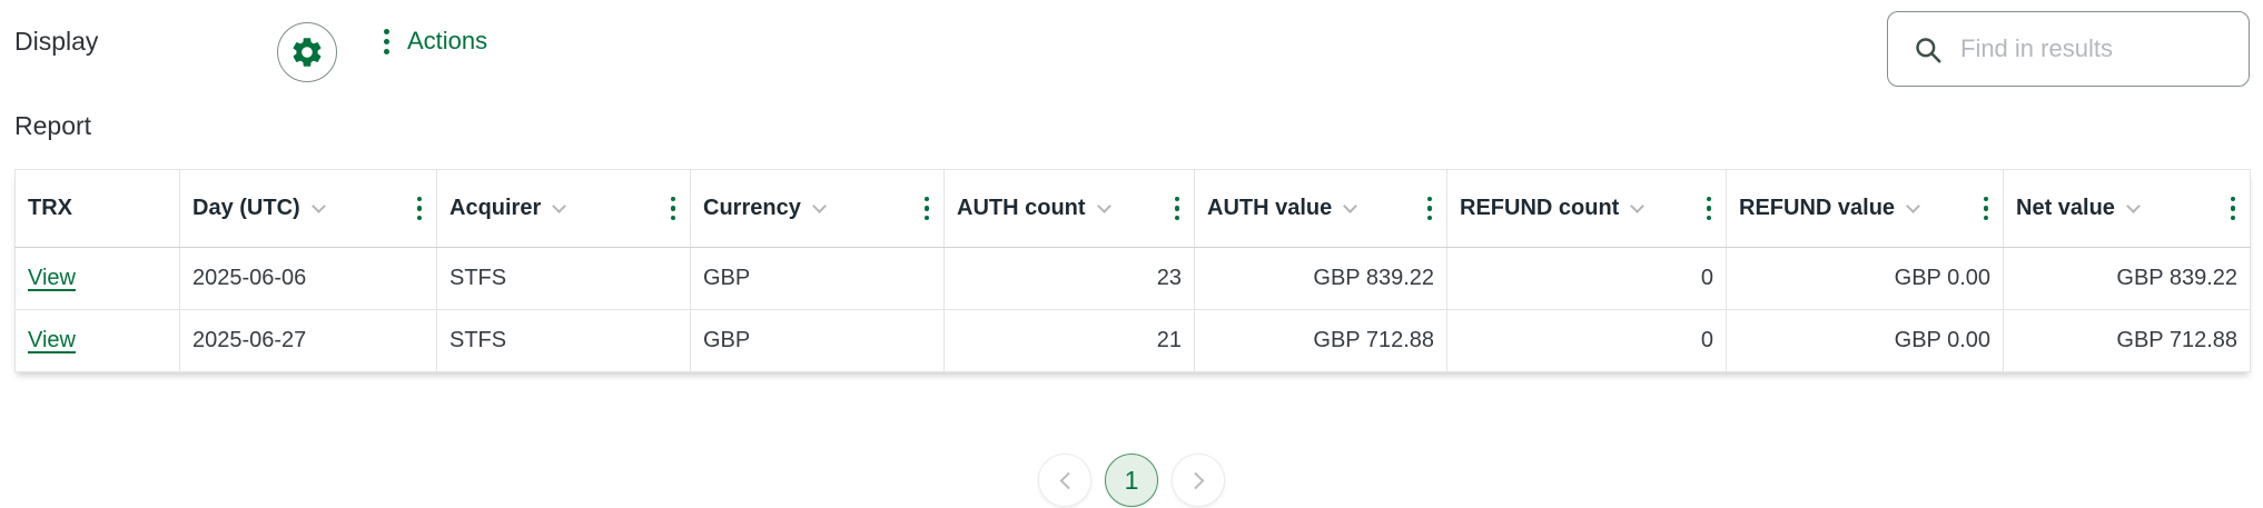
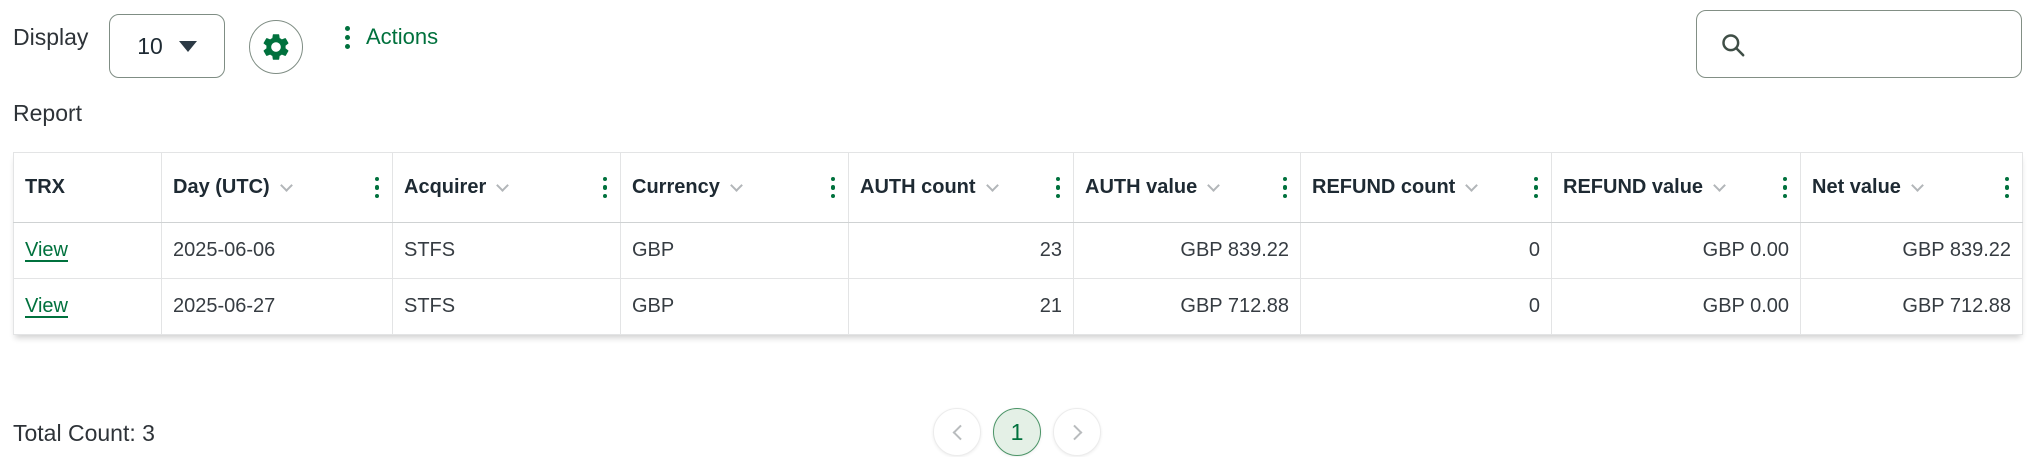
  Display
+ 10
  Actions
- Find in results
  Report
  TRX	Day (UTC)	Acquirer	Currency	AUTH count	AUTH value	REFUND count	REFUND value	Net value
  View	2025-06-06	STFS	GBP	23	GBP 839.22	0	GBP 0.00	GBP 839.22
  View	2025-06-27	STFS	GBP	21	GBP 712.88	0	GBP 0.00	GBP 712.88
+ Total Count: 3
  1
